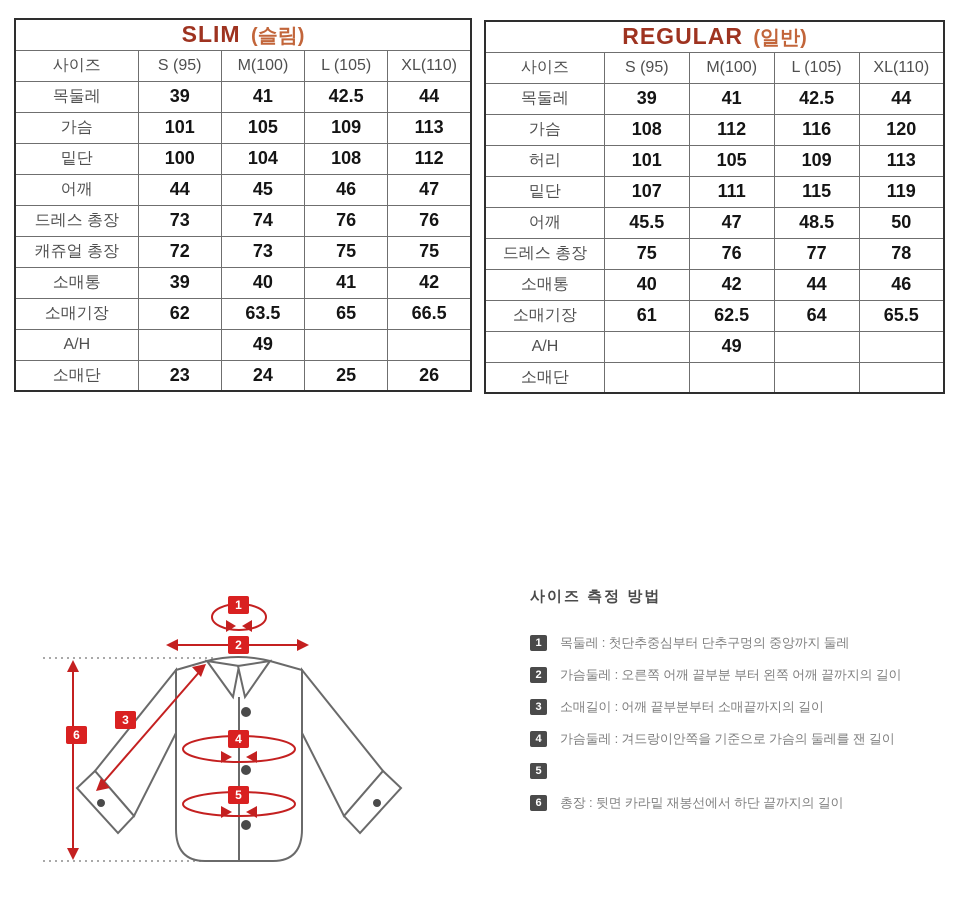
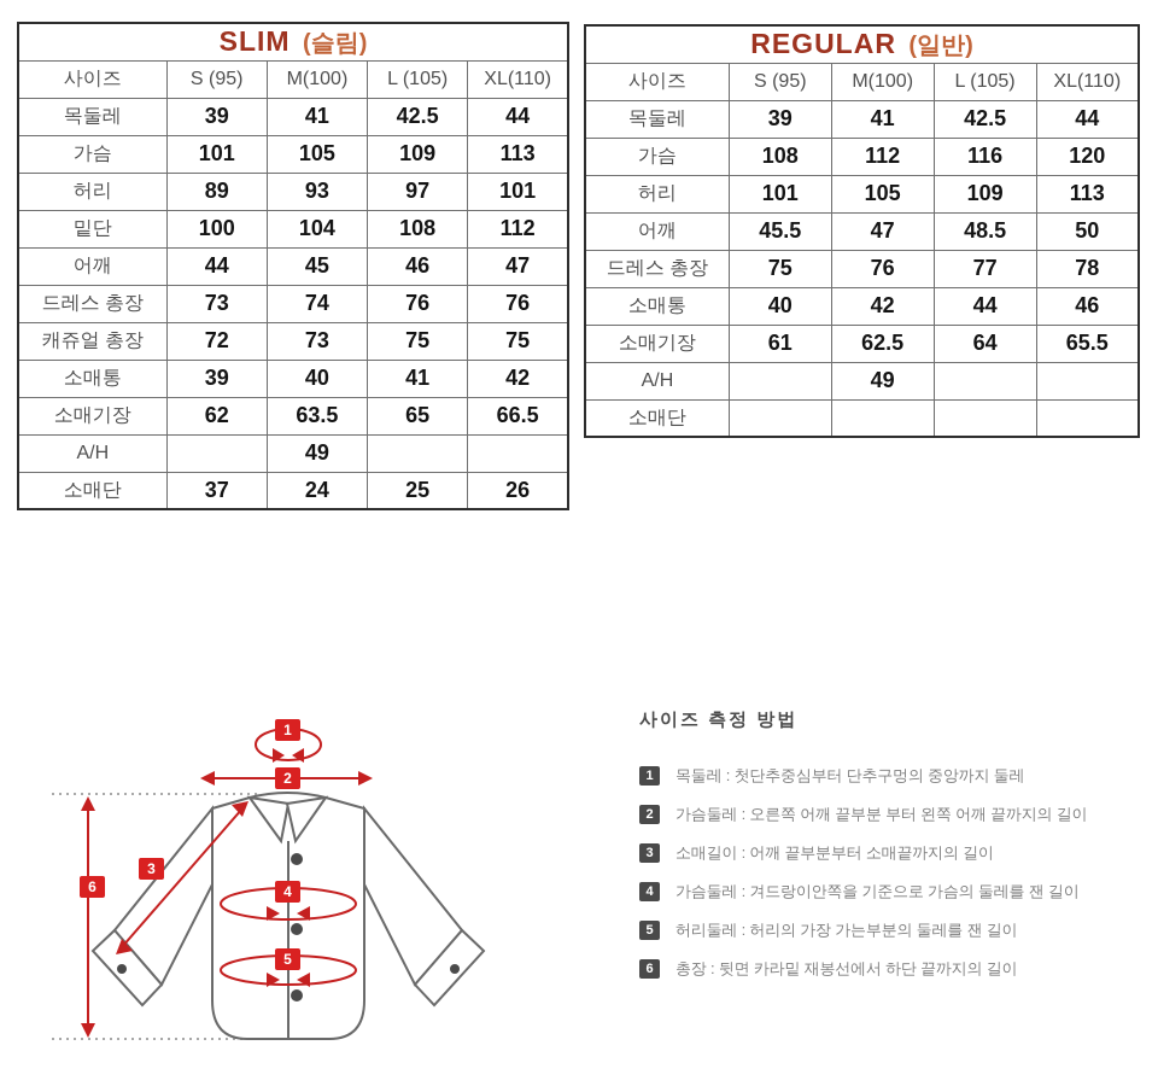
  SLIM (슬림)
  사이즈	S (95)	M(100)	L (105)	XL(110)
  목둘레	39	41	42.5	44
  가슴	101	105	109	113
+ 허리	89	93	97	101
  밑단	100	104	108	112
  어깨	44	45	46	47
  드레스 총장	73	74	76	76
  캐쥬얼 총장	72	73	75	75
  소매통	39	40	41	42
  소매기장	62	63.5	65	66.5
  A/H		49
- 소매단	23	24	25	26
+ 소매단	37	24	25	26
  REGULAR (일반)
  사이즈	S (95)	M(100)	L (105)	XL(110)
  목둘레	39	41	42.5	44
  가슴	108	112	116	120
  허리	101	105	109	113
- 밑단	107	111	115	119
  어깨	45.5	47	48.5	50
  드레스 총장	75	76	77	78
  소매통	40	42	44	46
  소매기장	61	62.5	64	65.5
  A/H		49
  소매단
  1
  2
  3
  4
  5
  6
  사이즈 측정 방법
  1
  목둘레 : 첫단추중심부터 단추구멍의 중앙까지 둘레
  2
  가슴둘레 : 오른쪽 어깨 끝부분 부터 왼쪽 어깨 끝까지의 길이
  3
  소매길이 : 어깨 끝부분부터 소매끝까지의 길이
  4
  가슴둘레 : 겨드랑이안쪽을 기준으로 가슴의 둘레를 잰 길이
  5
+ 허리둘레 : 허리의 가장 가는부분의 둘레를 잰 길이
  6
  총장 : 뒷면 카라밑 재봉선에서 하단 끝까지의 길이
